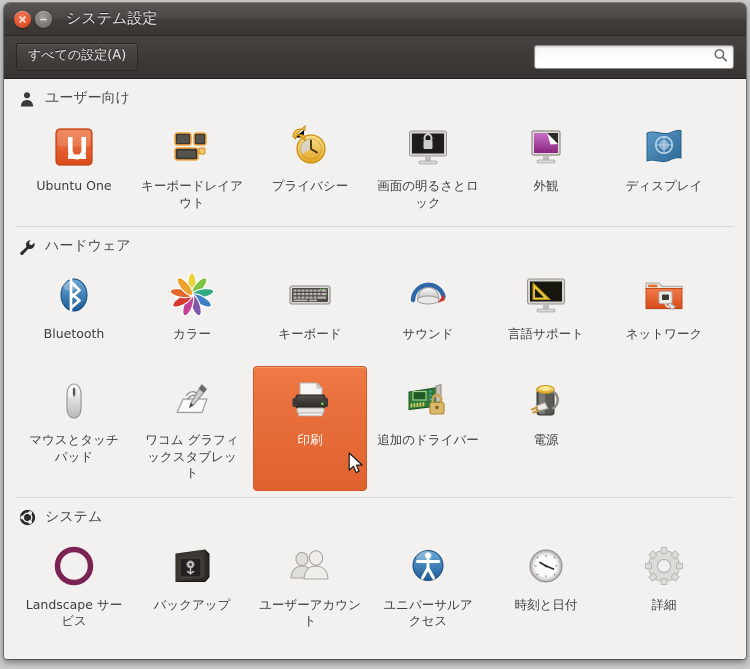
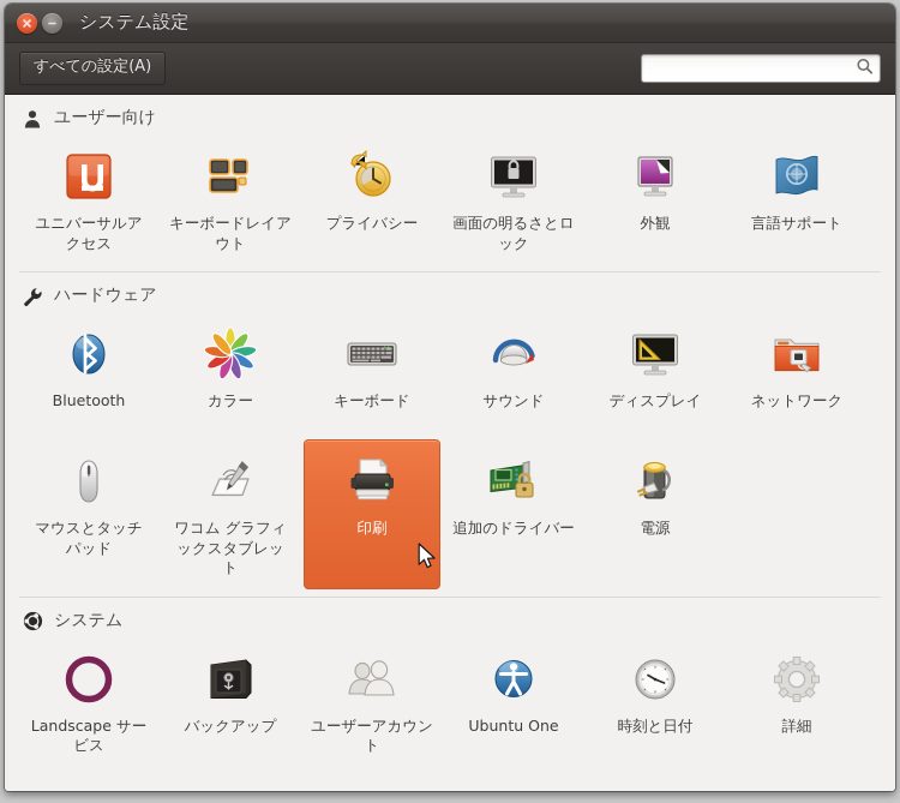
  システム設定
  すべての設定(A)
  ユーザー向け
- Ubuntu One
+ ユニバーサルアクセス
  キーボードレイアウト
  プライバシー
  画面の明るさとロック
  外観
- ディスプレイ
+ 言語サポート
  ハードウェア
  Bluetooth
  カラー
  キーボード
  サウンド
- 言語サポート
+ ディスプレイ
  ネットワーク
  マウスとタッチパッド
  ワコム グラフィックスタブレット
  印刷
  追加のドライバー
  電源
  システム
  Landscape サービス
  バックアップ
  ユーザーアカウント
- ユニバーサルアクセス
+ Ubuntu One
  時刻と日付
  詳細
